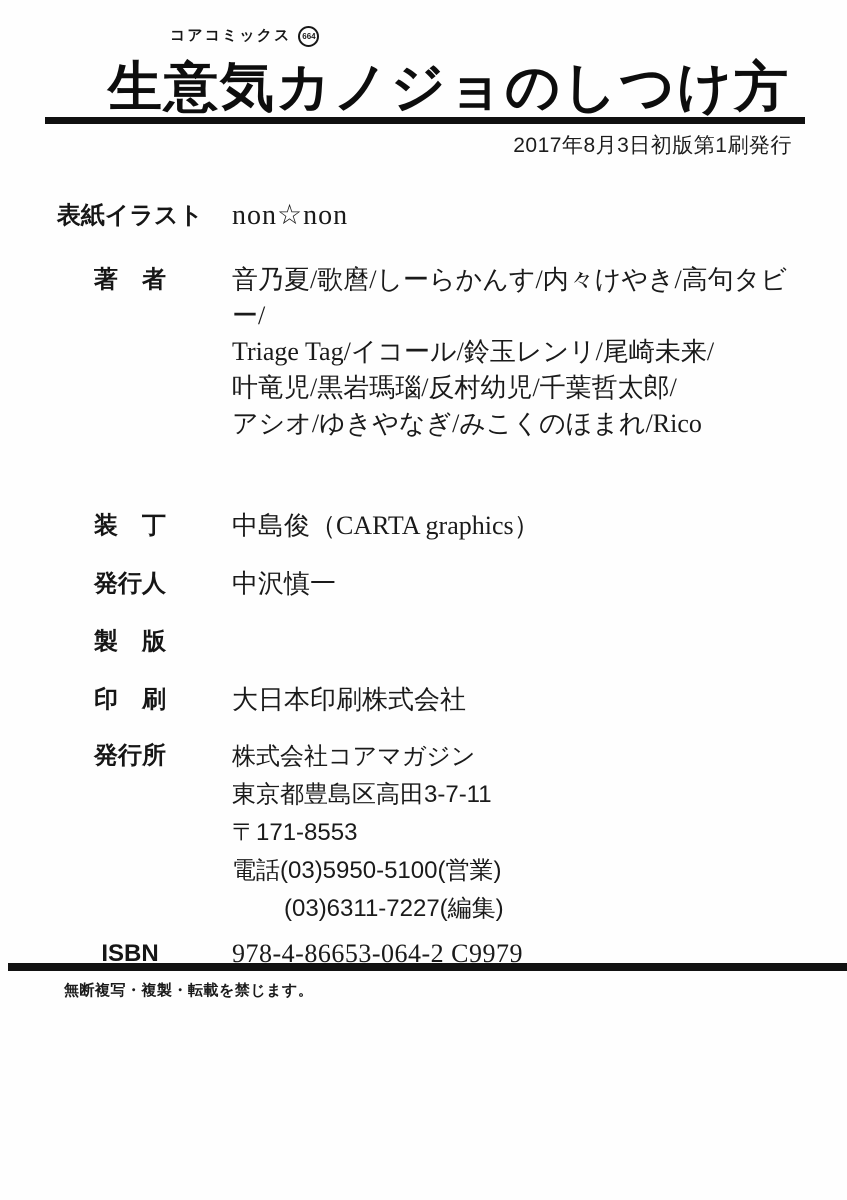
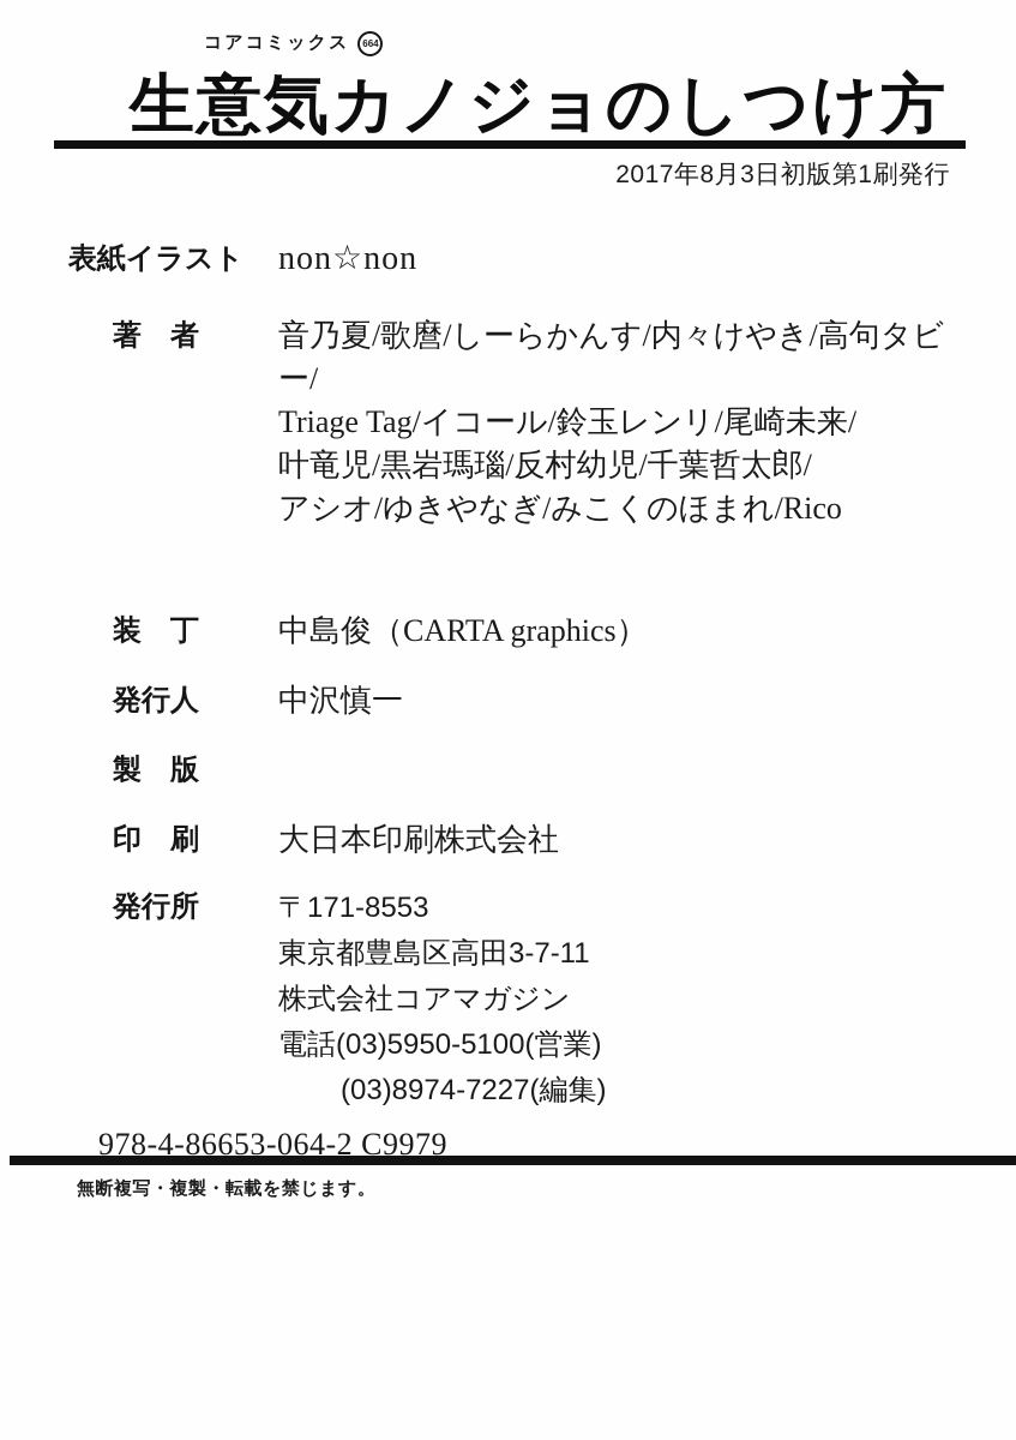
  コアコミックス
  664
  生意気カノジョのしつけ方
  2017年8月3日初版第1刷発行
  表紙イラスト
  non☆non
  著 者
  音乃夏/歌麿/しーらかんす/内々けやき/高句タビー/
  Triage Tag/イコール/鈴玉レンリ/尾崎未来/
  叶竜児/黒岩瑪瑙/反村幼児/千葉哲太郎/
  アシオ/ゆきやなぎ/みこくのほまれ/Rico
  装 丁
  中島俊（CARTA graphics）
  発行人
  中沢慎一
  製 版
  印 刷
  大日本印刷株式会社
  発行所
- 株式会社コアマガジン
+ 〒171-8553
  東京都豊島区高田3-7-11
- 〒171-8553
+ 株式会社コアマガジン
  電話(03)5950-5100(営業)
- (03)6311-7227(編集)
+ (03)8974-7227(編集)
- ISBN
  978-4-86653-064-2 C9979
  無断複写・複製・転載を禁じます。
